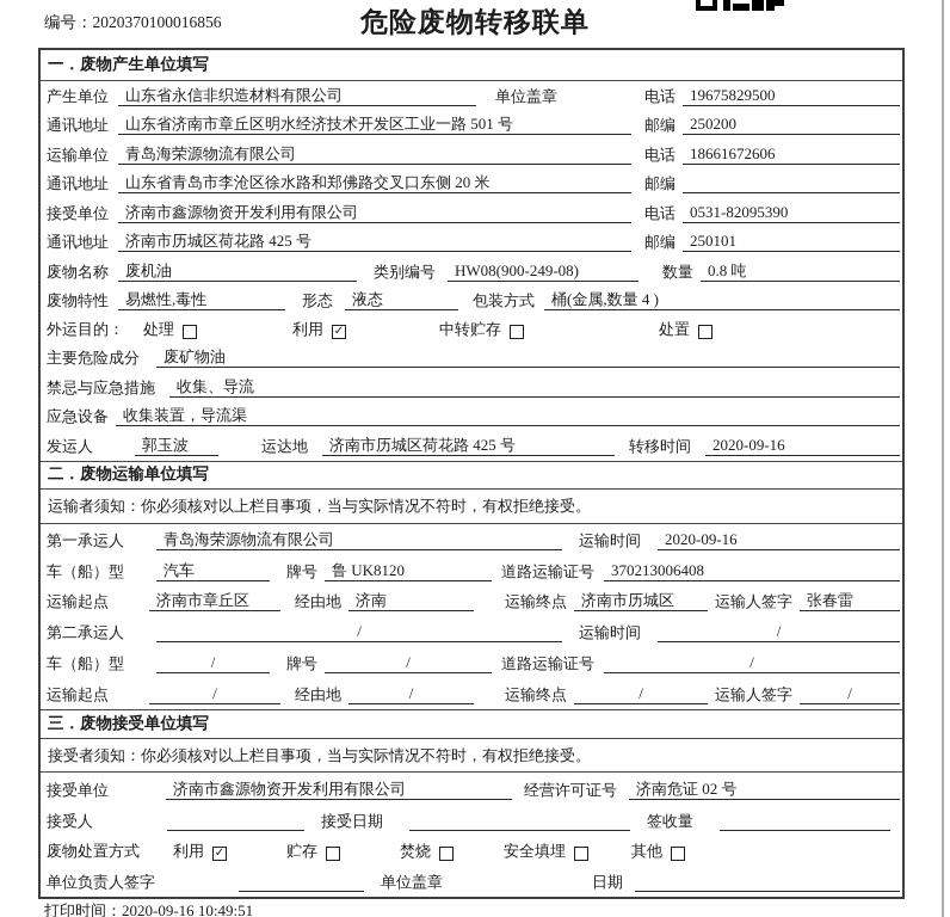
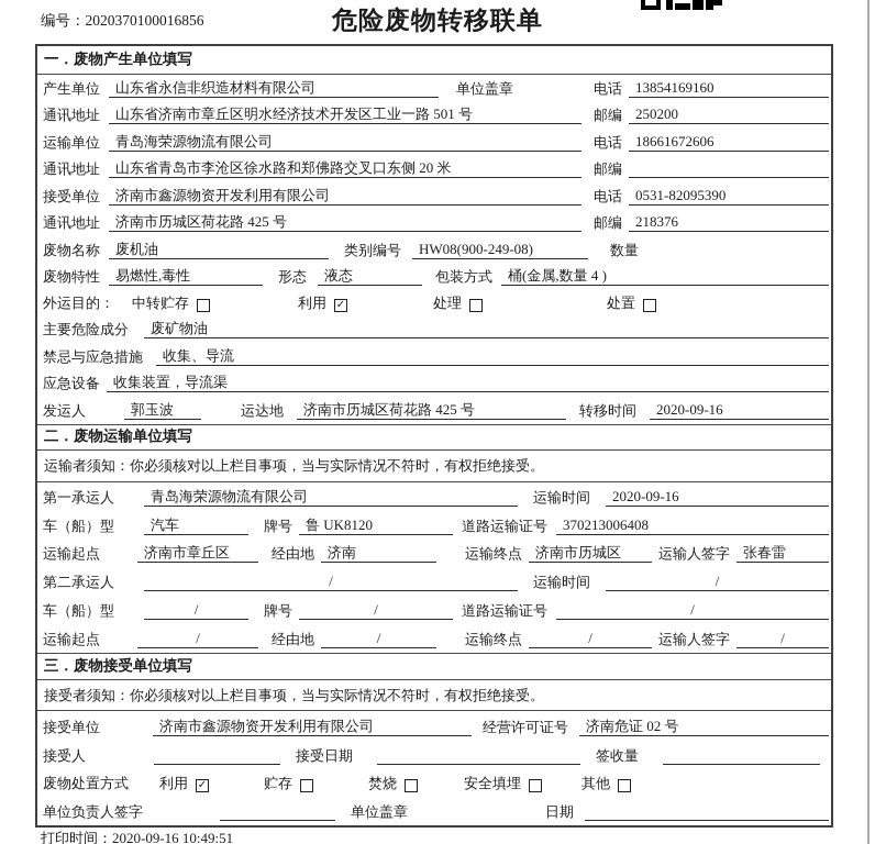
  编号：2020370100016856
  危险废物转移联单
  一．废物产生单位填写
  产生单位
  山东省永信非织造材料有限公司
  单位盖章
  电话
- 19675829500
+ 13854169160
  通讯地址
  山东省济南市章丘区明水经济技术开发区工业一路 501 号
  邮编
  250200
  运输单位
  青岛海荣源物流有限公司
  电话
  18661672606
  通讯地址
  山东省青岛市李沧区徐水路和郑佛路交叉口东侧 20 米
  邮编
  接受单位
  济南市鑫源物资开发利用有限公司
  电话
  0531-82095390
  通讯地址
  济南市历城区荷花路 425 号
  邮编
- 250101
+ 218376
  废物名称
  废机油
  类别编号
  HW08(900-249-08)
  数量
- 0.8 吨
  废物特性
  易燃性,毒性
  形态
  液态
  包装方式
  桶(金属,数量 4 )
  外运目的：
- 处理
+ 中转贮存
  利用
  ✓
- 中转贮存
+ 处理
  处置
  主要危险成分
  废矿物油
  禁忌与应急措施
  收集、导流
  应急设备
  收集装置，导流渠
  发运人
  郭玉波
  运达地
  济南市历城区荷花路 425 号
  转移时间
  2020-09-16
  二．废物运输单位填写
  运输者须知：你必须核对以上栏目事项，当与实际情况不符时，有权拒绝接受。
  第一承运人
  青岛海荣源物流有限公司
  运输时间
  2020-09-16
  车（船）型
  汽车
  牌号
  鲁 UK8120
  道路运输证号
  370213006408
  运输起点
  济南市章丘区
  经由地
  济南
  运输终点
  济南市历城区
  运输人签字
  张春雷
  第二承运人
  /
  运输时间
  /
  车（船）型
  /
  牌号
  /
  道路运输证号
  /
  运输起点
  /
  经由地
  /
  运输终点
  /
  运输人签字
  /
  三．废物接受单位填写
  接受者须知：你必须核对以上栏目事项，当与实际情况不符时，有权拒绝接受。
  接受单位
  济南市鑫源物资开发利用有限公司
  经营许可证号
  济南危证 02 号
  接受人
  接受日期
  签收量
  废物处置方式
  利用
  ✓
  贮存
  焚烧
  安全填埋
  其他
  单位负责人签字
  单位盖章
  日期
  打印时间：2020-09-16 10:49:51
